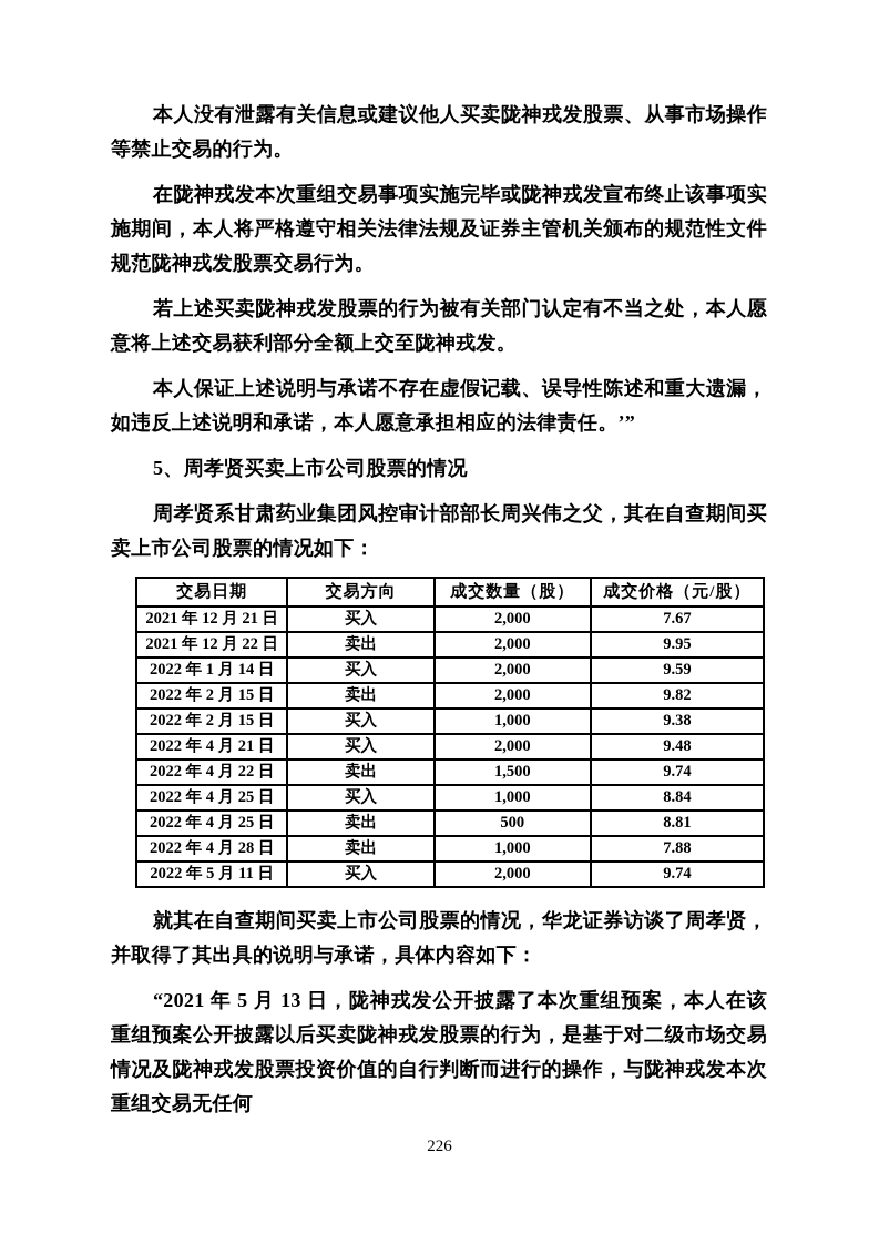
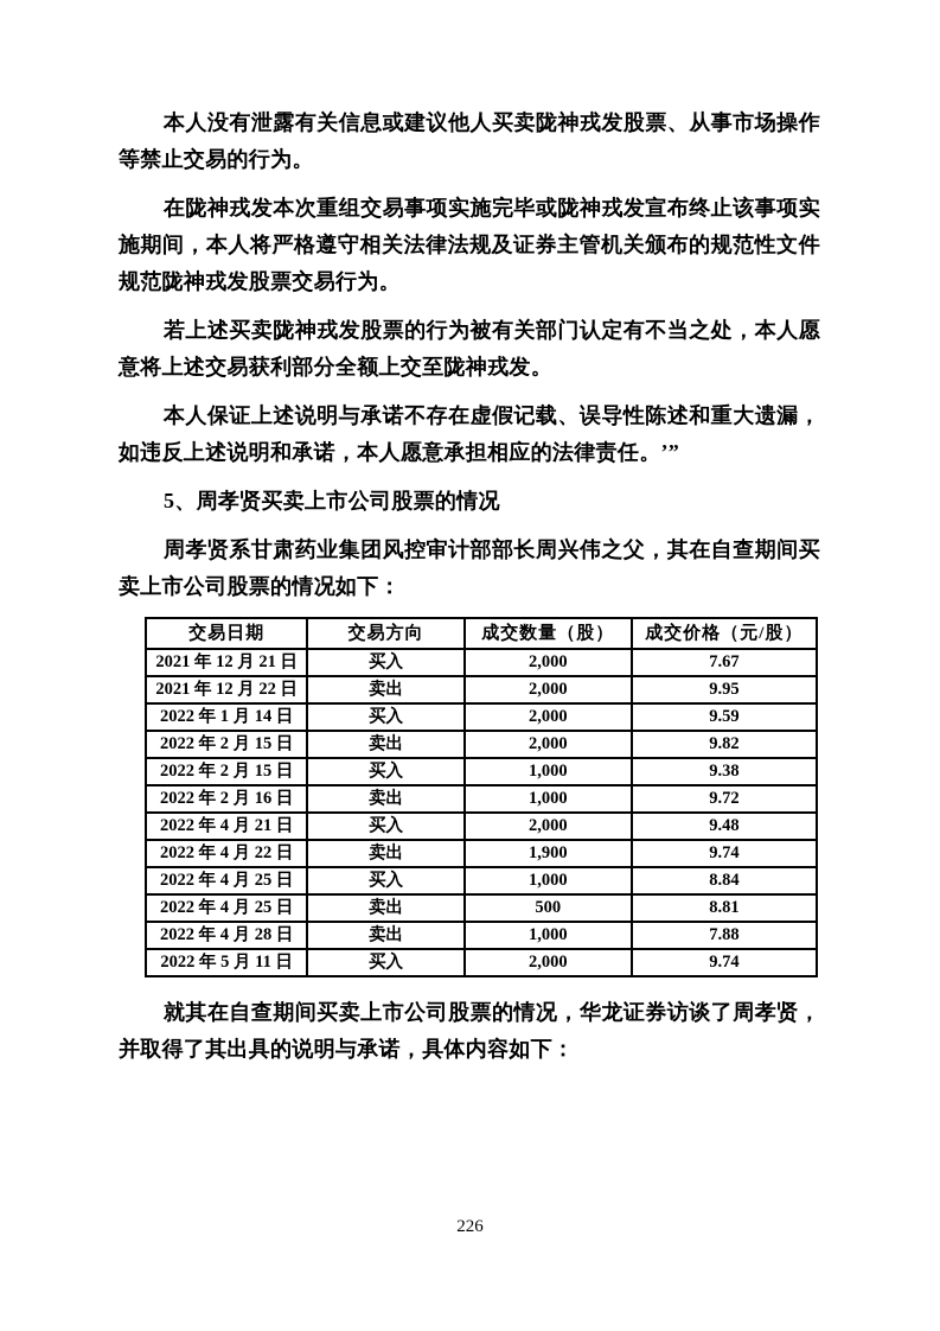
  本人没有泄露有关信息或建议他人买卖陇神戎发股票、从事市场操作等禁止交易的行为。
  在陇神戎发本次重组交易事项实施完毕或陇神戎发宣布终止该事项实施期间，本人将严格遵守相关法律法规及证券主管机关颁布的规范性文件规范陇神戎发股票交易行为。
  若上述买卖陇神戎发股票的行为被有关部门认定有不当之处，本人愿意将上述交易获利部分全额上交至陇神戎发。
  本人保证上述说明与承诺不存在虚假记载、误导性陈述和重大遗漏，如违反上述说明和承诺，本人愿意承担相应的法律责任。’”
  5、周孝贤买卖上市公司股票的情况
  周孝贤系甘肃药业集团风控审计部部长周兴伟之父，其在自查期间买卖上市公司股票的情况如下：
  交易日期	交易方向	成交数量（股）	成交价格（元/股）
  2021 年 12 月 21 日	买入	2,000	7.67
  2021 年 12 月 22 日	卖出	2,000	9.95
  2022 年 1 月 14 日	买入	2,000	9.59
  2022 年 2 月 15 日	卖出	2,000	9.82
  2022 年 2 月 15 日	买入	1,000	9.38
+ 2022 年 2 月 16 日	卖出	1,000	9.72
  2022 年 4 月 21 日	买入	2,000	9.48
- 2022 年 4 月 22 日	卖出	1,500	9.74
+ 2022 年 4 月 22 日	卖出	1,900	9.74
  2022 年 4 月 25 日	买入	1,000	8.84
  2022 年 4 月 25 日	卖出	500	8.81
  2022 年 4 月 28 日	卖出	1,000	7.88
  2022 年 5 月 11 日	买入	2,000	9.74
  就其在自查期间买卖上市公司股票的情况，华龙证券访谈了周孝贤，并取得了其出具的说明与承诺，具体内容如下：
- “2021 年 5 月 13 日，陇神戎发公开披露了本次重组预案，本人在该重组预案公开披露以后买卖陇神戎发股票的行为，是基于对二级市场交易情况及陇神戎发股票投资价值的自行判断而进行的操作，与陇神戎发本次重组交易无任何
  226
